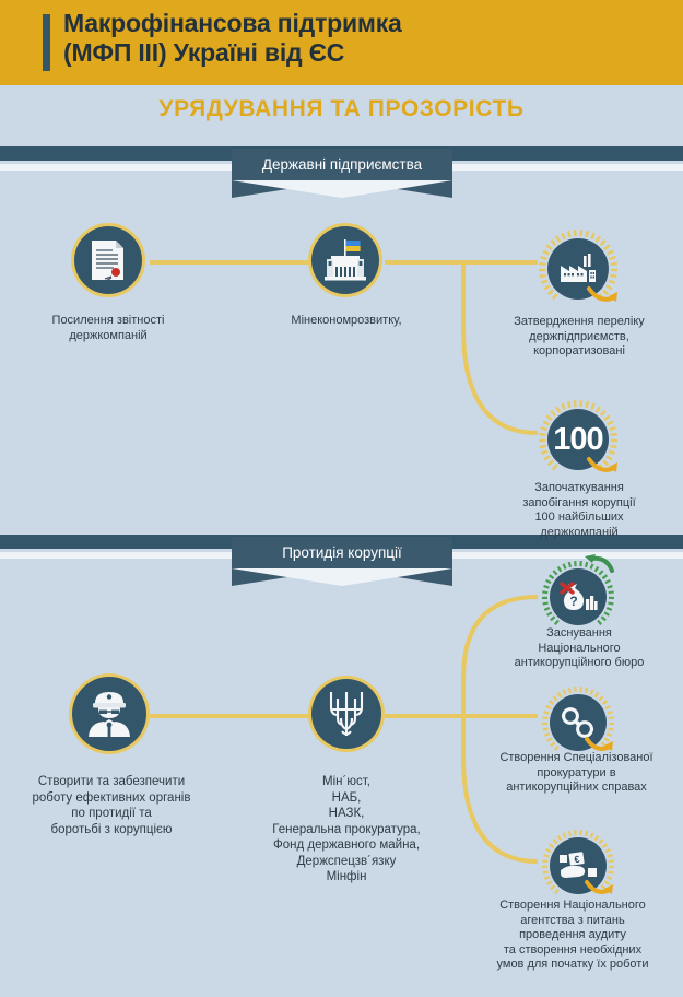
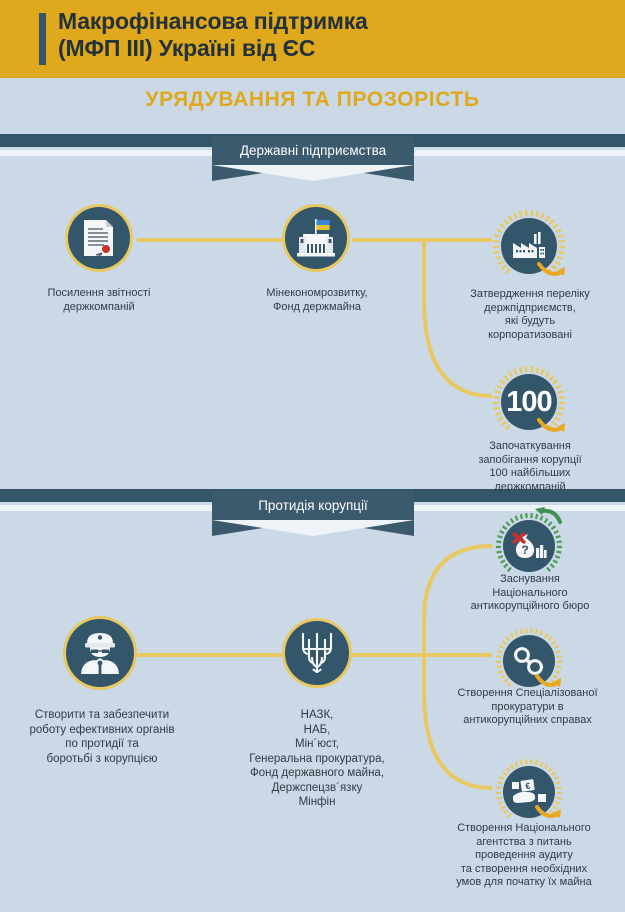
  Макрофінансова підтримка
  (МФП III) Україні від ЄС
  УРЯДУВАННЯ ТА ПРОЗОРІСТЬ
  Державні підприємства
  Посилення звітності
  держкомпаній
  Мінекономрозвитку,
+ Фонд держмайна
  Затвердження переліку
  держпідприємств,
+ які будуть
  корпоратизовані
  100
  Започаткування
  запобігання корупції
  100 найбільших
  держкомпаній
  Протидія корупції
  Створити та забезпечити
  роботу ефективних органів
  по протидії та
  боротьбі з корупцією
- Мін´юст,
+ НАЗК,
  НАБ,
- НАЗК,
+ Мін´юст,
  Генеральна прокуратура,
  Фонд державного майна,
  Держспецзв´язку
  Мінфін
  ?
  Заснування
  Національного
  антикорупційного бюро
  Створення Спеціалізованої
  прокуратури в
  антикорупційних справах
  Створення Національного
  агентства з питань
  проведення аудиту
  та створення необхідних
- умов для початку їх роботи
+ умов для початку їх майна
